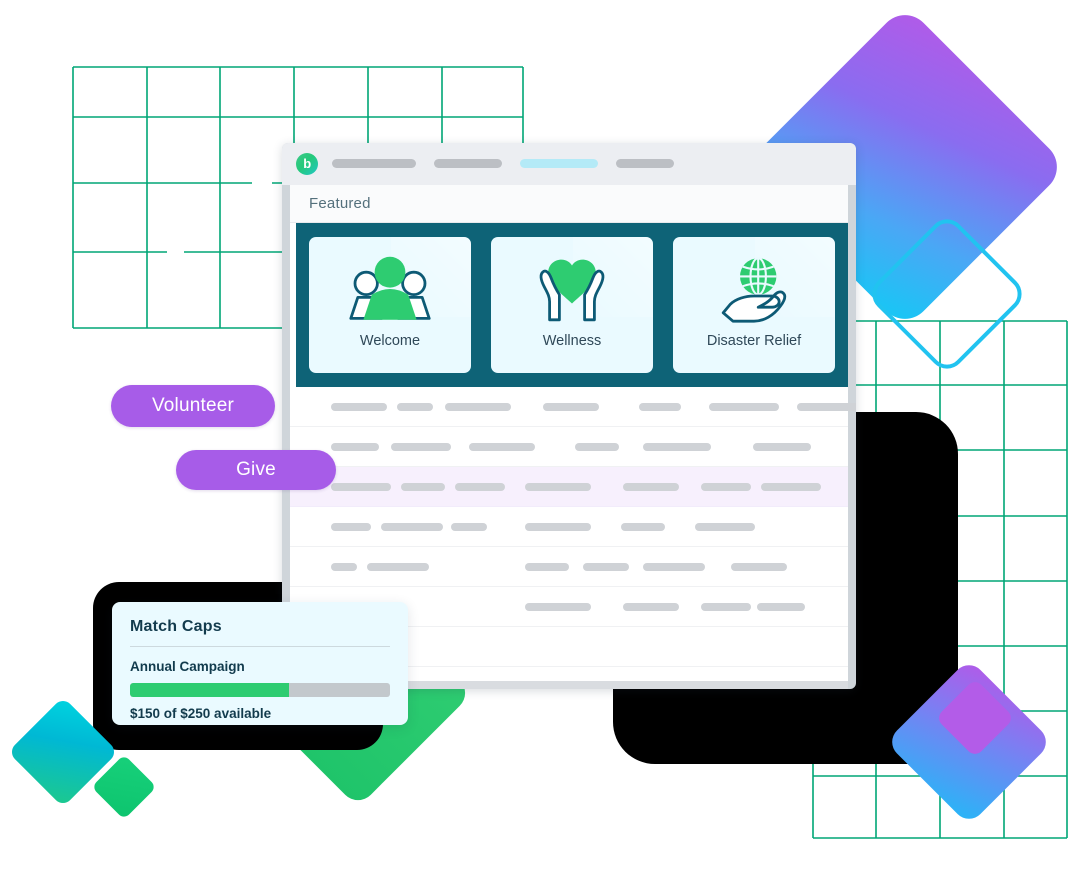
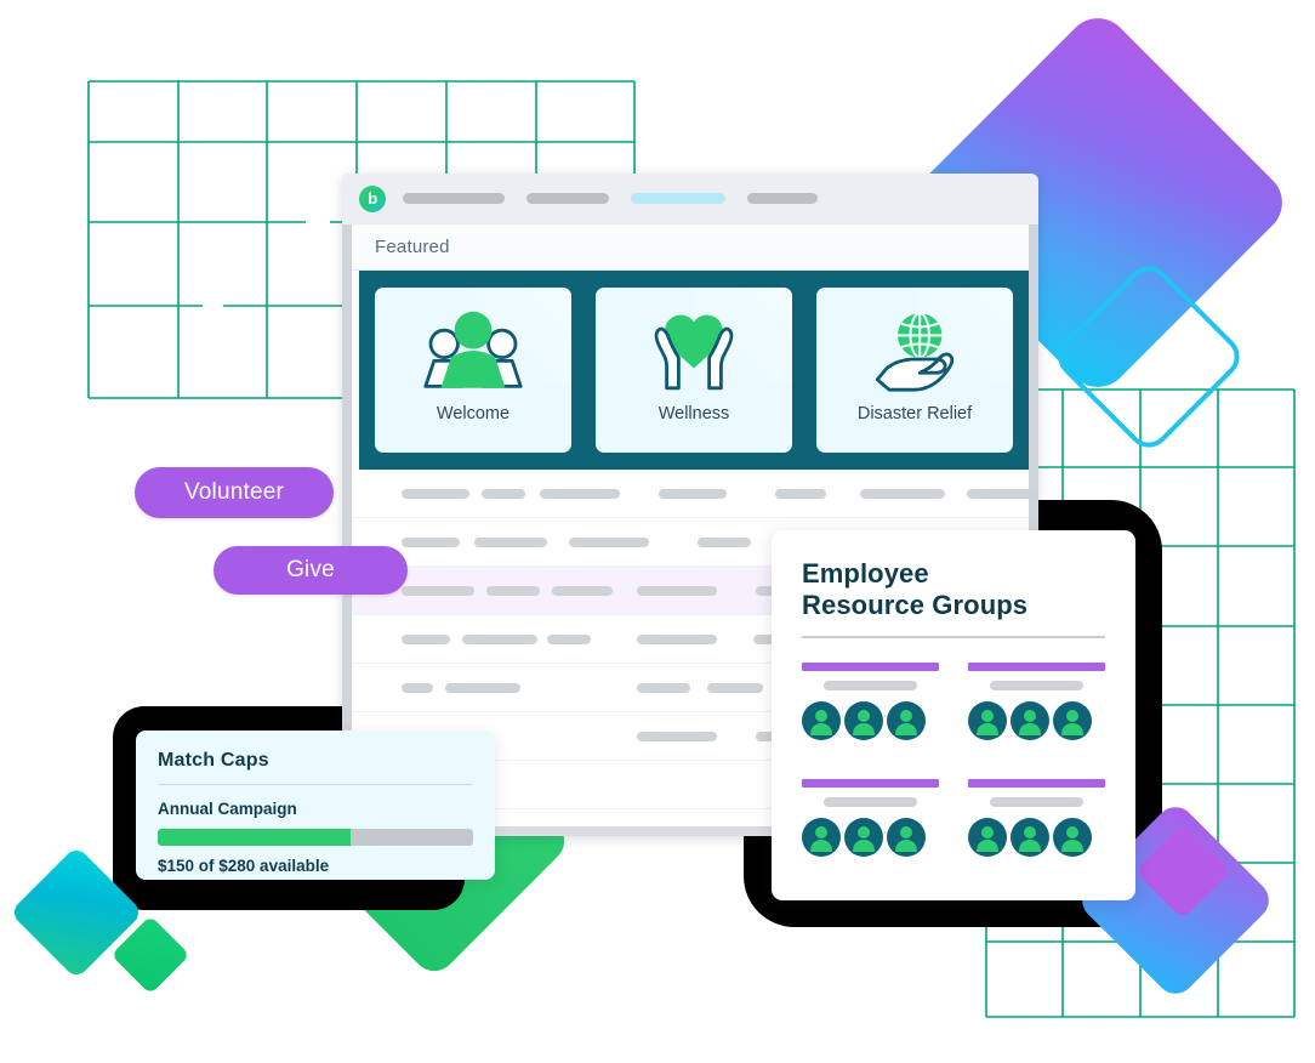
  b
  Featured
  Welcome
  Wellness
  Disaster Relief
  Volunteer
  Give
  Match Caps
  Annual Campaign
- $150 of $250 available
+ $150 of $280 available
+ Employee
+ Resource Groups
